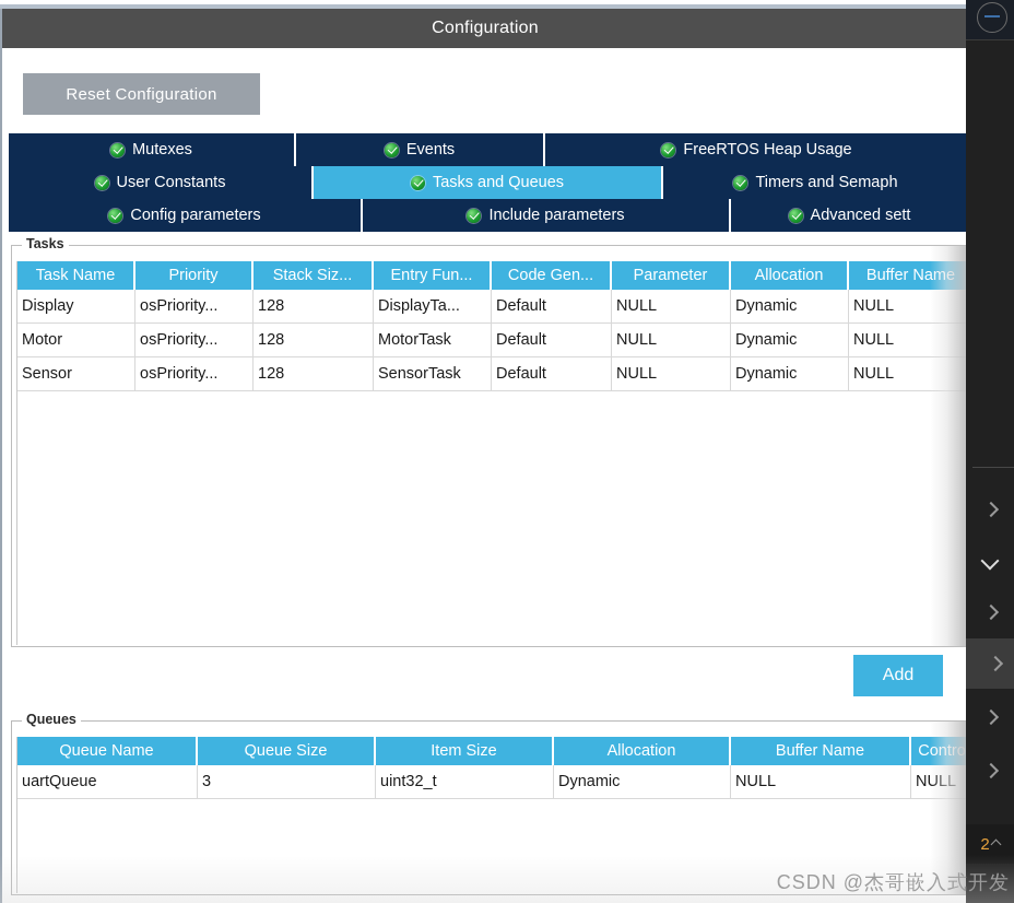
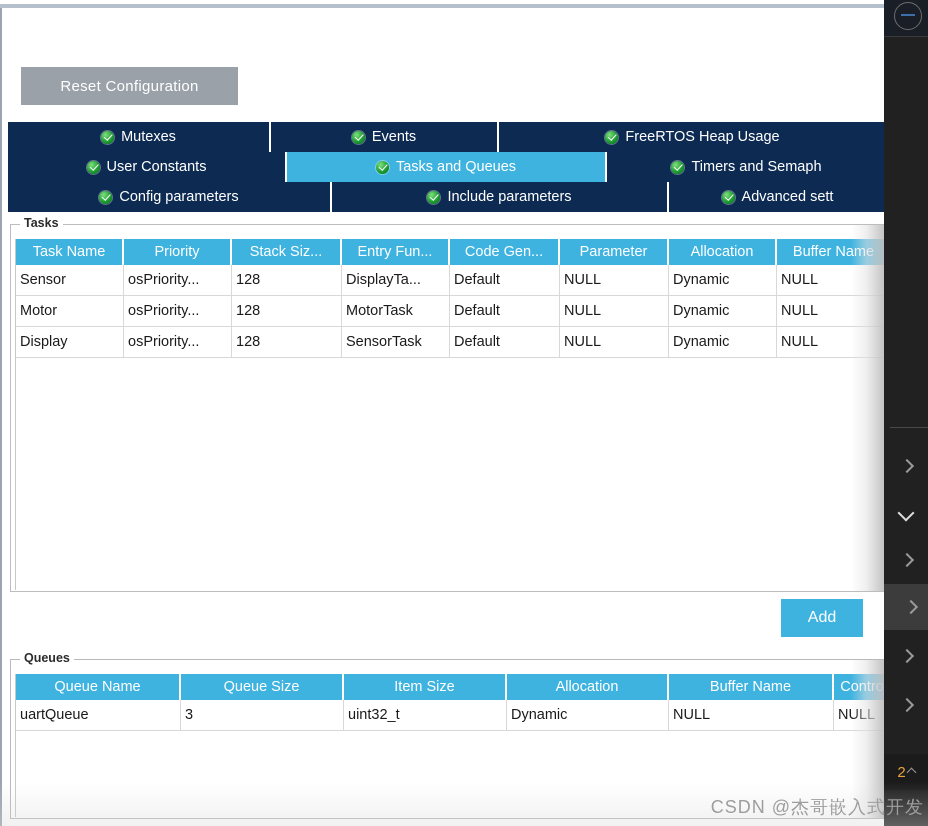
- Configuration
  Reset Configuration
  Mutexes
  Events
  FreeRTOS Heap Usage
  User Constants
  Tasks and Queues
  Timers and Semaph
  Config parameters
  Include parameters
  Advanced sett
  Tasks
  Task Name
  Priority
  Stack Siz...
  Entry Fun...
  Code Gen...
  Parameter
  Allocation
  Buffer Na
- Display
+ Sensor
  osPriority...
  128
  DisplayTa...
  Default
  NULL
  Dynamic
  NULL
  Motor
  osPriority...
  128
  MotorTask
  Default
  NULL
  Dynamic
  NULL
- Sensor
+ Display
  osPriority...
  128
  SensorTask
  Default
  NULL
  Dynamic
  NULL
  Add
  Queues
  Queue Name
  Queue Size
  Item Size
  Allocation
  Buffer Name
  uartQueue
  3
  uint32_t
  Dynamic
  NULL
  2
  CSDN @杰哥嵌入式开发
